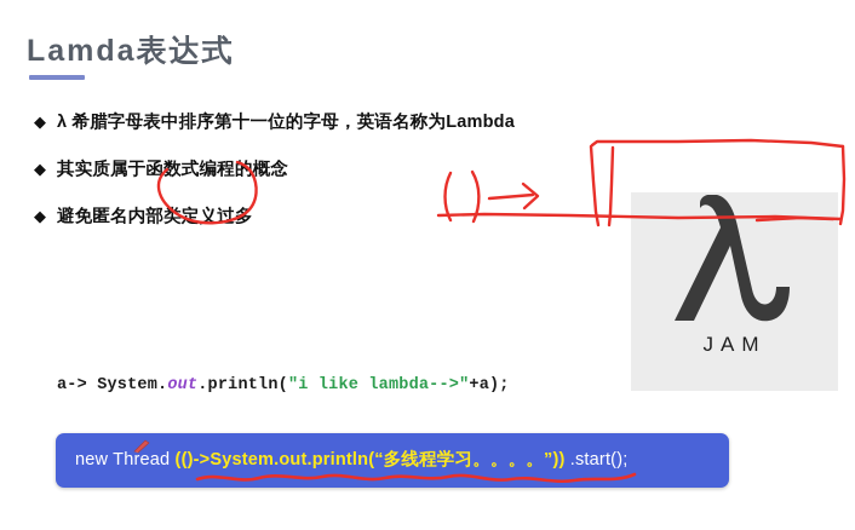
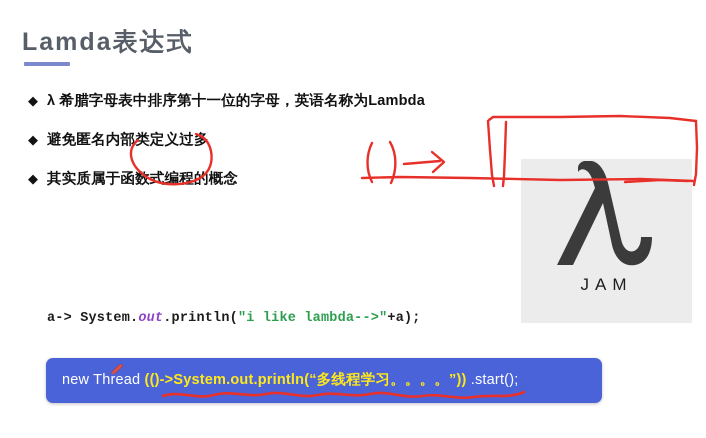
  Lamda表达式
  ◆
  λ 希腊字母表中排序第十一位的字母，英语名称为Lambda
  ◆
- 其实质属于函数式编程的概念
+ 避免匿名内部类定义过多
  ◆
- 避免匿名内部类定义过多
+ 其实质属于函数式编程的概念
  a-> System.out.println("i like lambda-->"+a);
  new Thread (()->System.out.println(“多线程学习。。。。”)) .start();
  JAM
